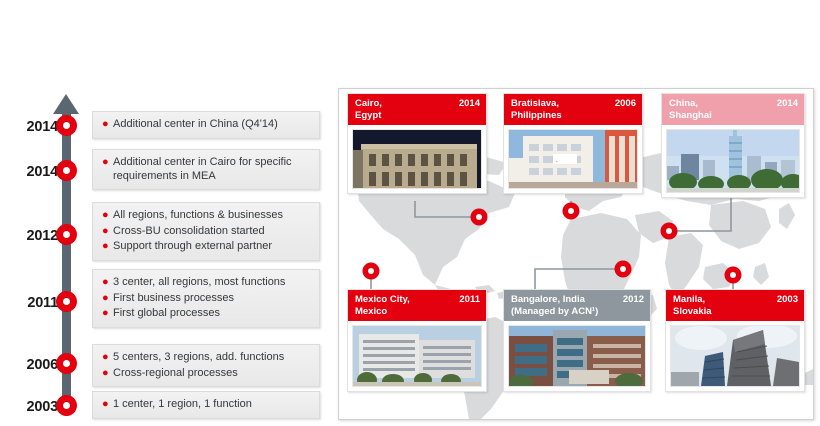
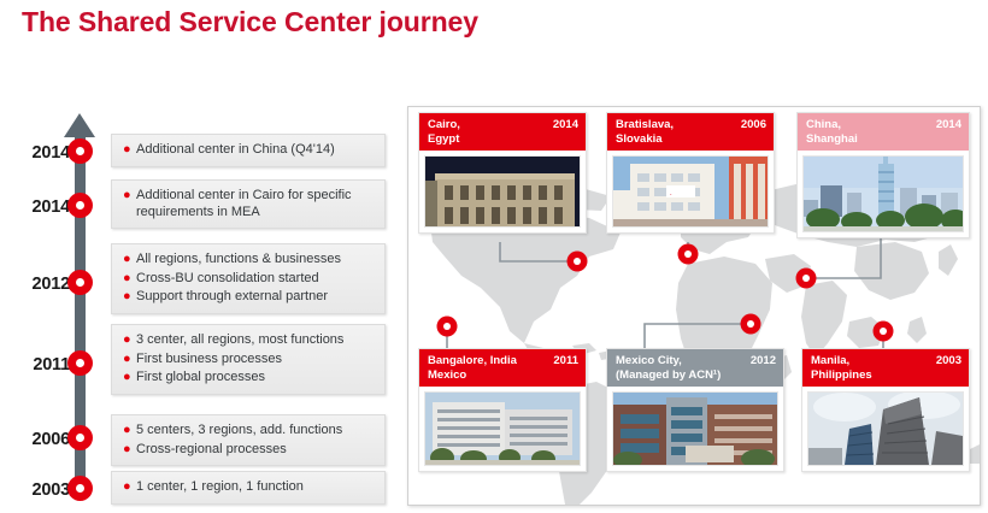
+ The Shared Service Center journey
  2014
  ●
  Additional center in China (Q4'14)
  2014
  ●
  Additional center in Cairo for specific requirements in MEA
  2012
  ●
  All regions, functions & businesses
  ●
  Cross-BU consolidation started
  ●
  Support through external partner
  2011
  ●
  3 center, all regions, most functions
  ●
  First business processes
  ●
  First global processes
  2006
  ●
  5 centers, 3 regions, add. functions
  ●
  Cross-regional processes
  2003
  ●
  1 center, 1 region, 1 function
  Cairo,
  Egypt
  2014
  Bratislava,
- Philippines
+ Slovakia
  2006
  China,
  Shanghai
  2014
- Mexico City,
+ Bangalore, India
  Mexico
  2011
- Bangalore, India
+ Mexico City,
  (Managed by ACN¹)
  2012
  Manila,
- Slovakia
+ Philippines
  2003
